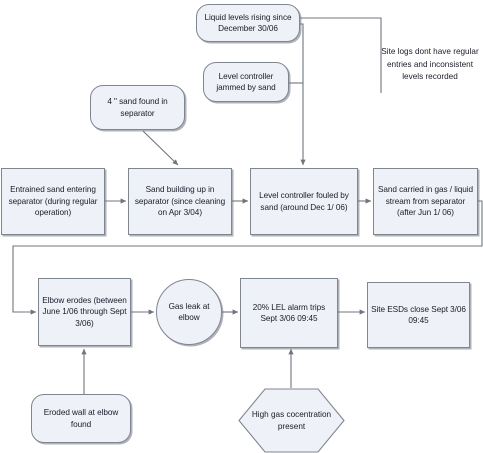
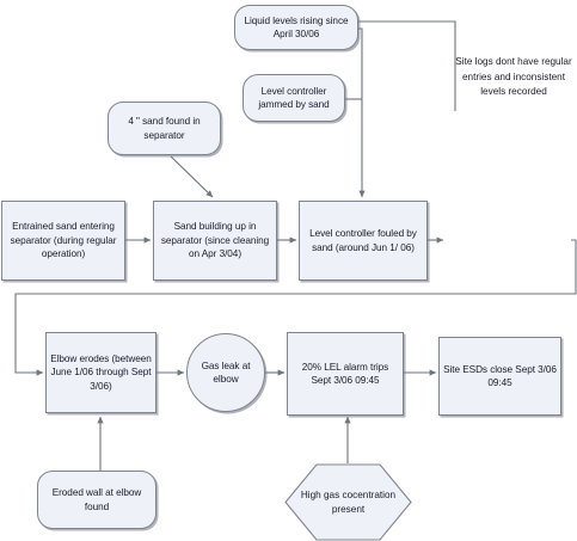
- Liquid levels rising since December 30/06
+ Liquid levels rising since April 30/06
  Level controller jammed by sand
  Site logs dont have regular entries and inconsistent levels recorded
  4 " sand found in separator
  Entrained sand entering separator (during regular operation)
  Sand building up in separator (since cleaning on Apr 3/04)
- Level controller fouled by sand (around Dec 1/ 06)
+ Level controller fouled by sand (around Jun 1/ 06)
- Sand carried in gas / liquid stream from separator (after Jun 1/ 06)
  Elbow erodes (between June 1/06 through Sept 3/06)
  Gas leak at elbow
  20% LEL alarm trips Sept 3/06 09:45
  Site ESDs close Sept 3/06 09:45
  Eroded wall at elbow found
  High gas cocentration present
